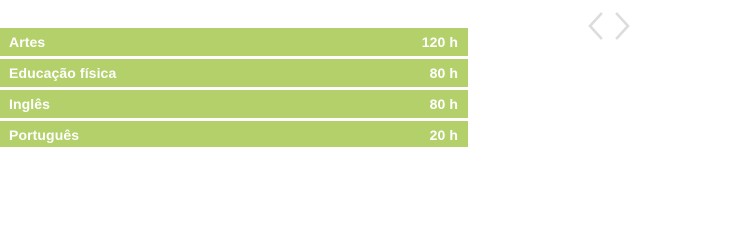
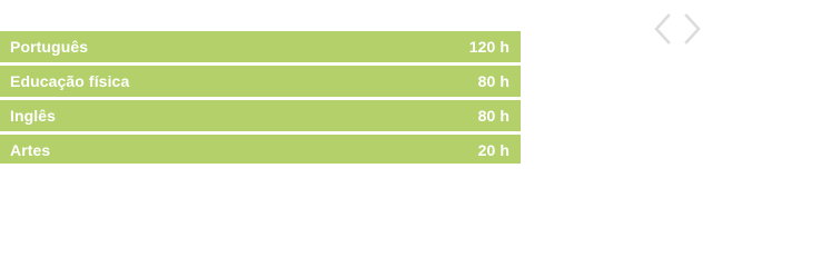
- Artes
+ Português
  120 h
  Educação física
  80 h
  Inglês
  80 h
- Português
+ Artes
  20 h
